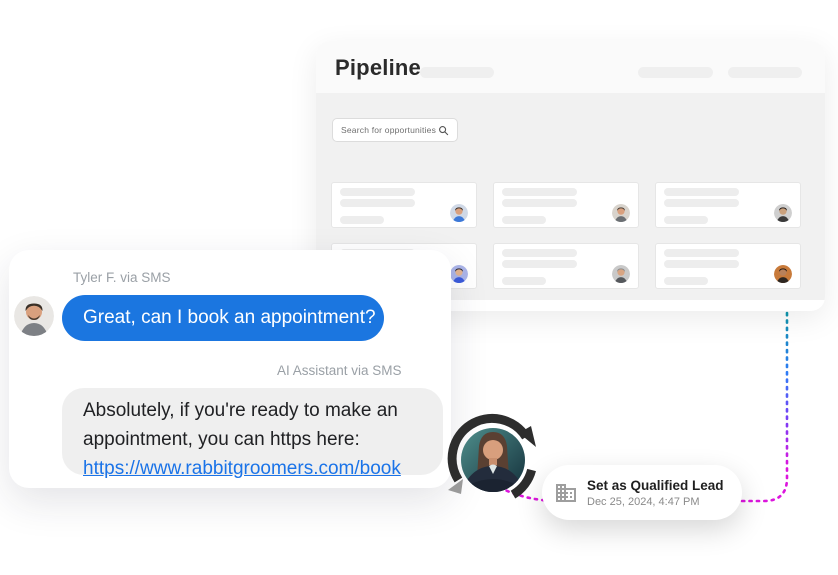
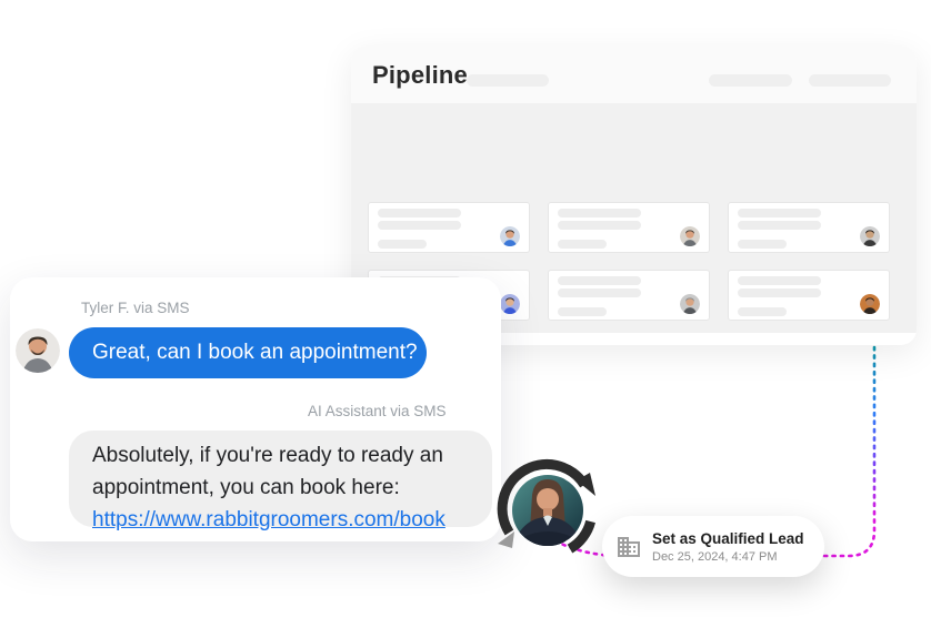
- Search for opportunities
  Pipeline
  Tyler F. via SMS
  Great, can I book an appointment?
  AI Assistant via SMS
- Absolutely, if you're ready to make an
+ Absolutely, if you're ready to ready an
- appointment, you can https here:
+ appointment, you can book here:
  https://www.rabbitgroomers.com/book
  Set as Qualified Lead
  Dec 25, 2024, 4:47 PM
